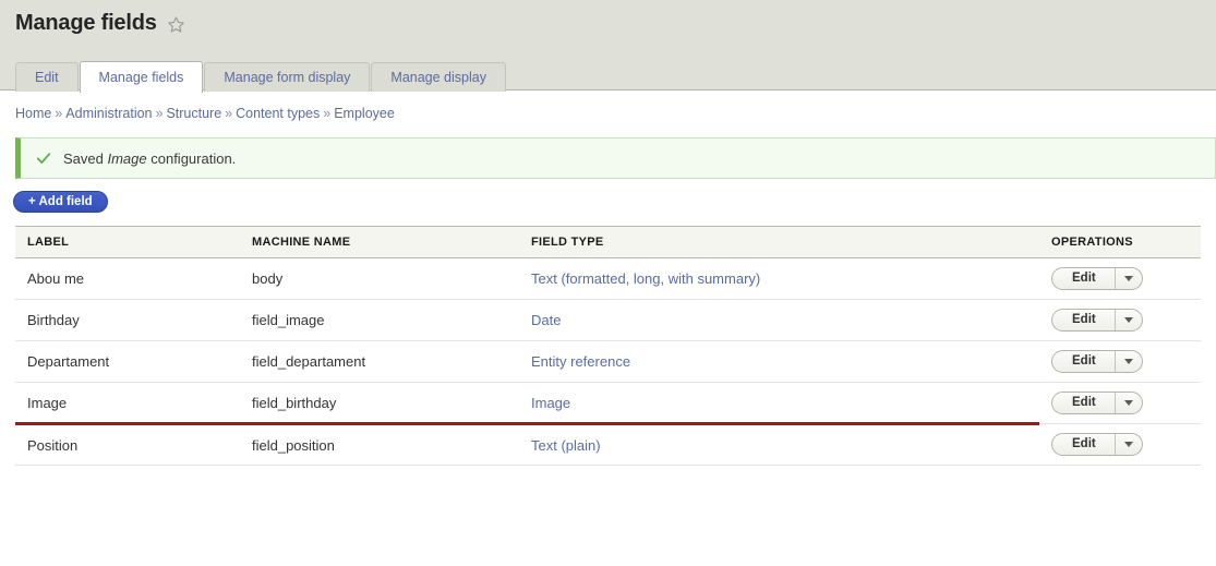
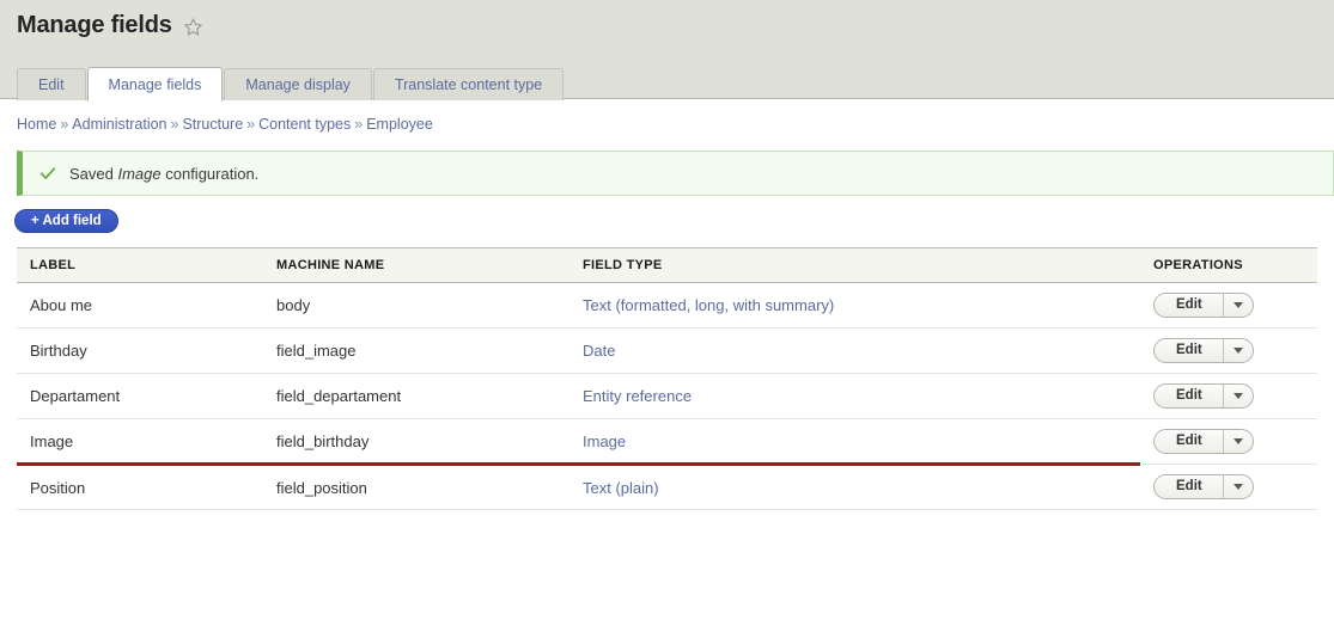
  Manage fields
  Edit
  Manage fields
- Manage form display
  Manage display
+ Translate content type
  Home » Administration » Structure » Content types » Employee
  Saved Image configuration.
  + Add field
  LABEL	MACHINE NAME	FIELD TYPE	OPERATIONS
  Abou me	body	Text (formatted, long, with summary)	Edit
  Birthday	field_image	Date	Edit
  Departament	field_departament	Entity reference	Edit
  Image	field_birthday	Image	Edit
  Position	field_position	Text (plain)	Edit
